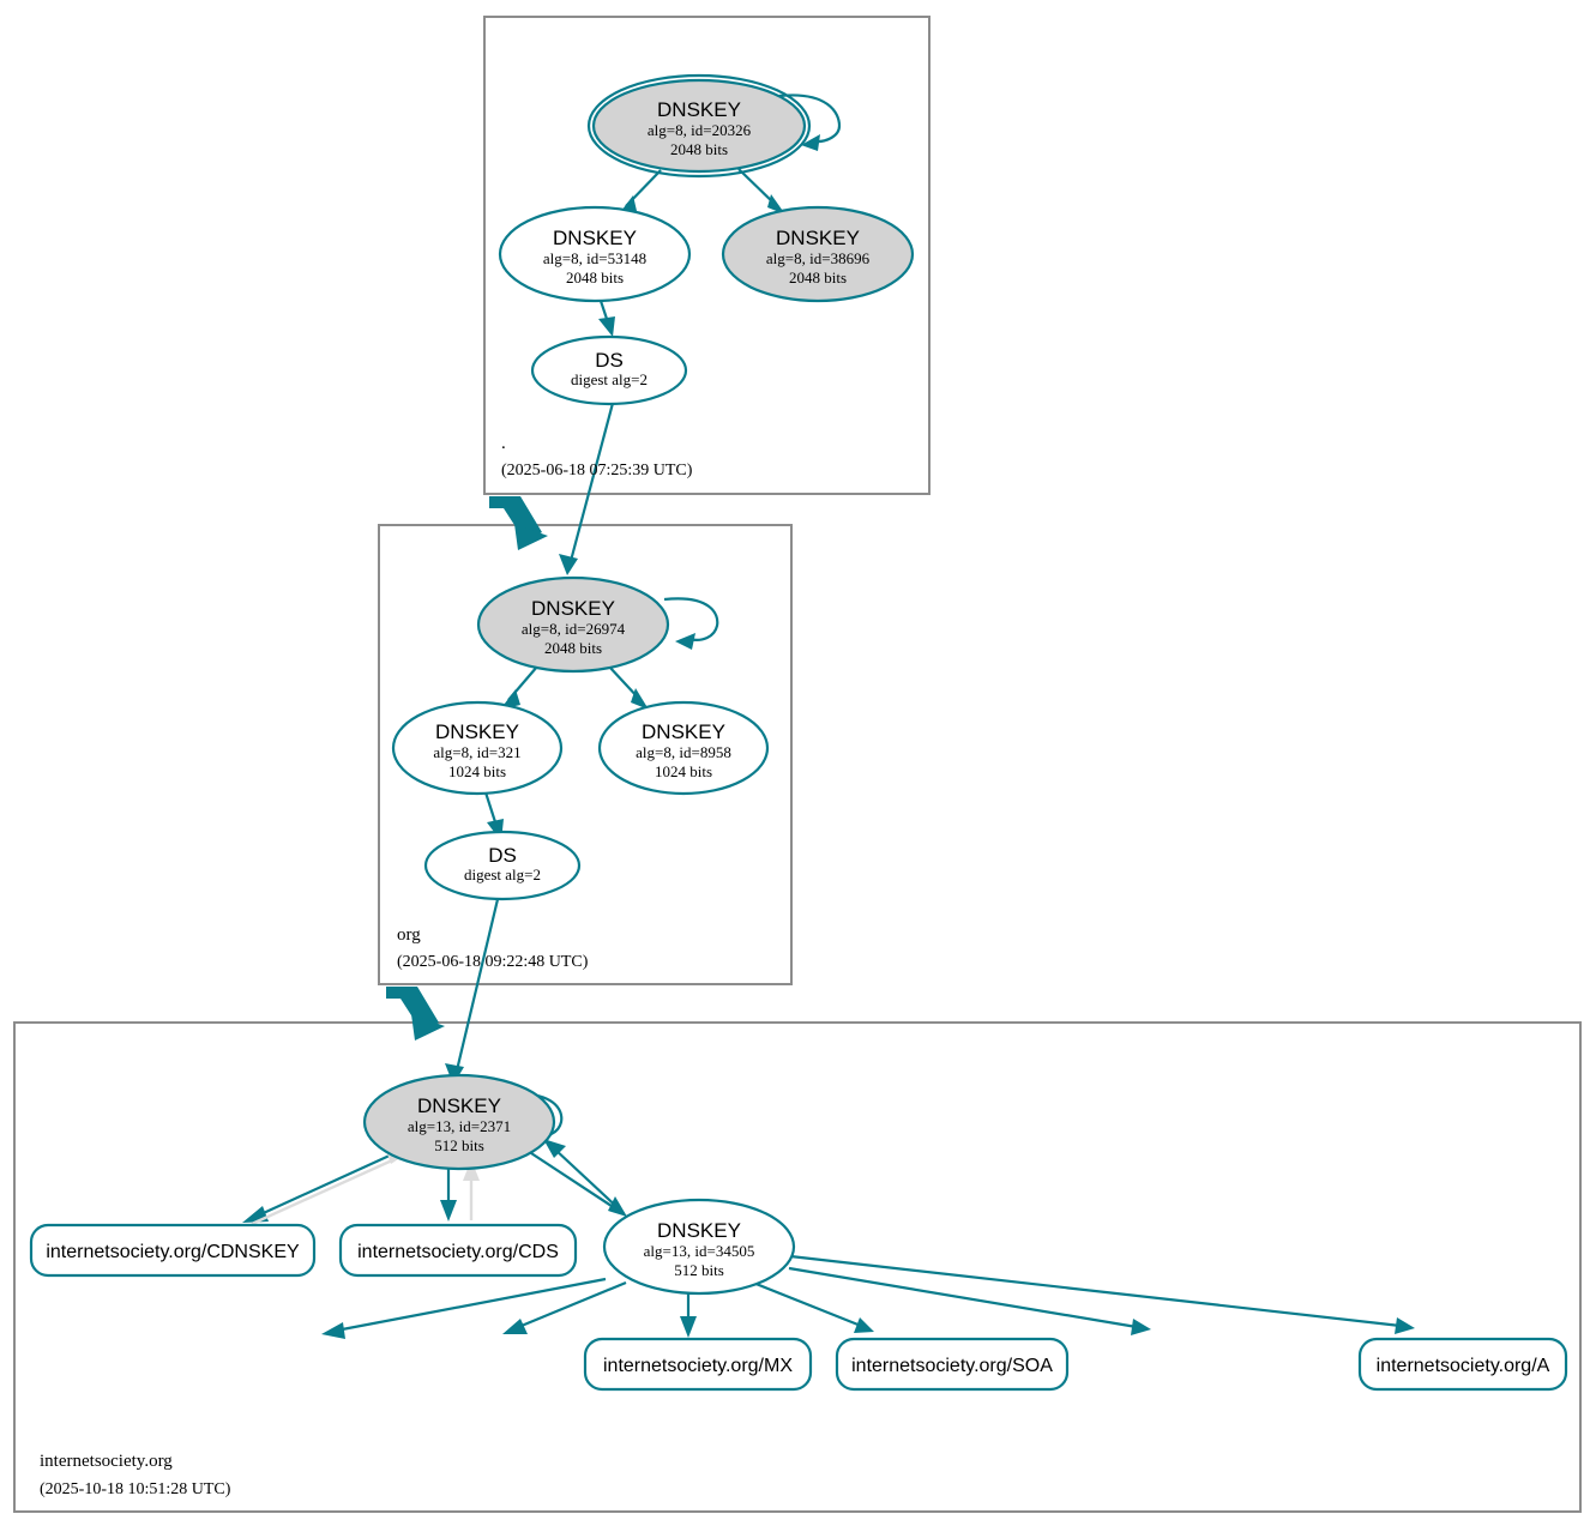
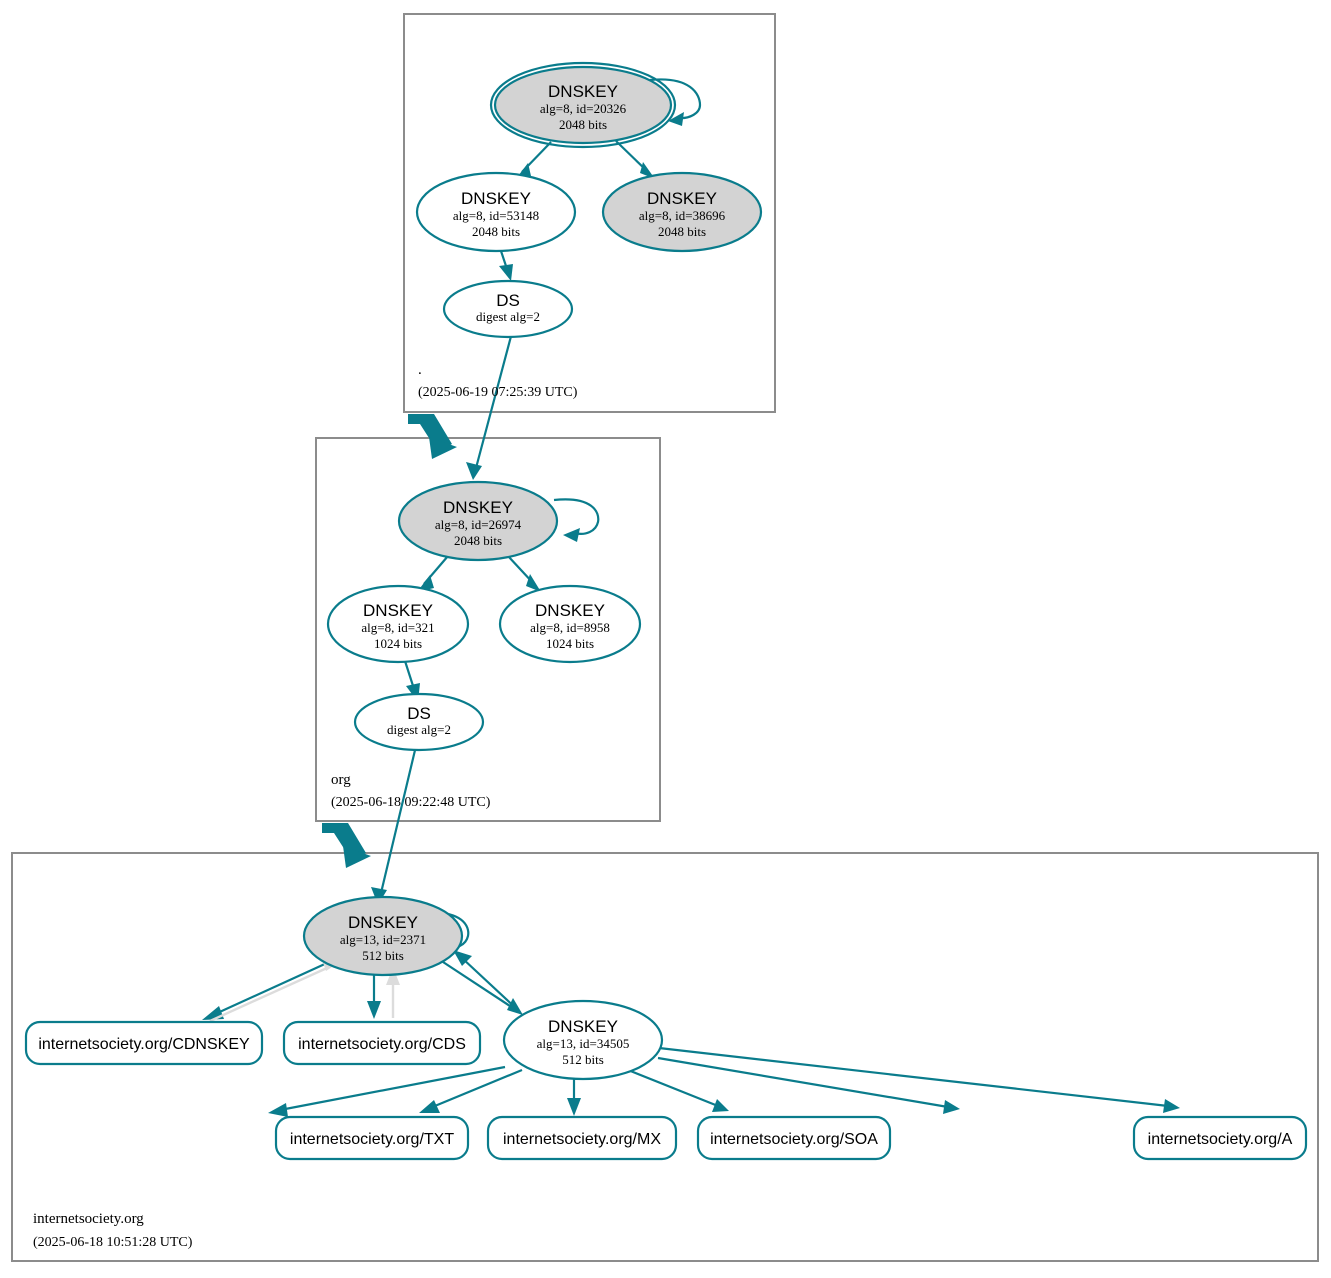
  DNSKEY
  alg=8, id=20326
  2048 bits
  DNSKEY
  alg=8, id=53148
  2048 bits
  DNSKEY
  alg=8, id=38696
  2048 bits
  DS
  digest alg=2
  .
- (2025-06-18 07:25:39 UTC)
+ (2025-06-19 07:25:39 UTC)
  DNSKEY
  alg=8, id=26974
  2048 bits
  DNSKEY
  alg=8, id=321
  1024 bits
  DNSKEY
  alg=8, id=8958
  1024 bits
  DS
  digest alg=2
  org
  (2025-06-18 09:22:48 UTC)
  DNSKEY
  alg=13, id=2371
  512 bits
  DNSKEY
  alg=13, id=34505
  512 bits
  internetsociety.org/CDNSKEY
  internetsociety.org/CDS
+ internetsociety.org/TXT
  internetsociety.org/MX
  internetsociety.org/SOA
  internetsociety.org/A
  internetsociety.org
- (2025-10-18 10:51:28 UTC)
+ (2025-06-18 10:51:28 UTC)
